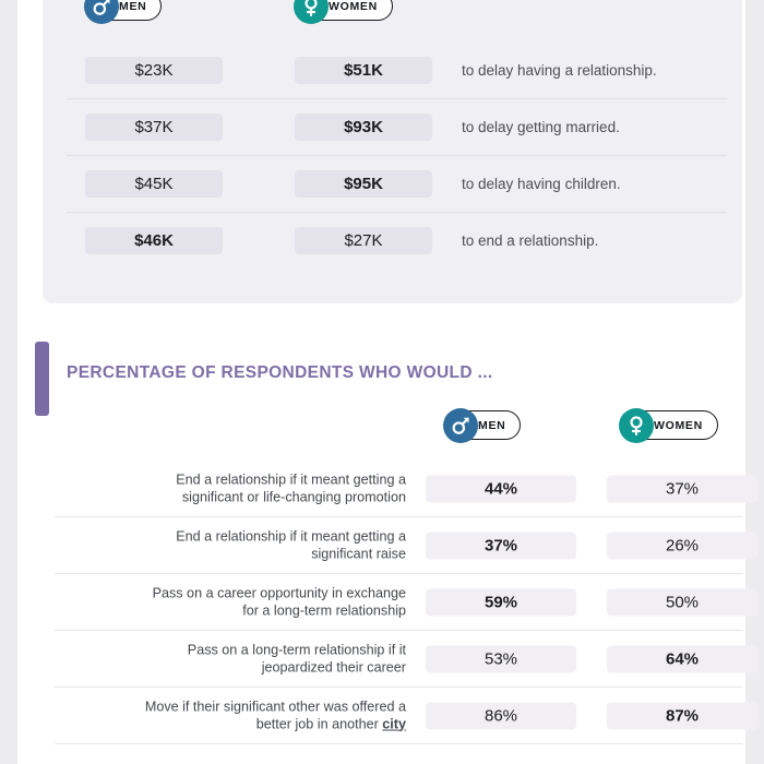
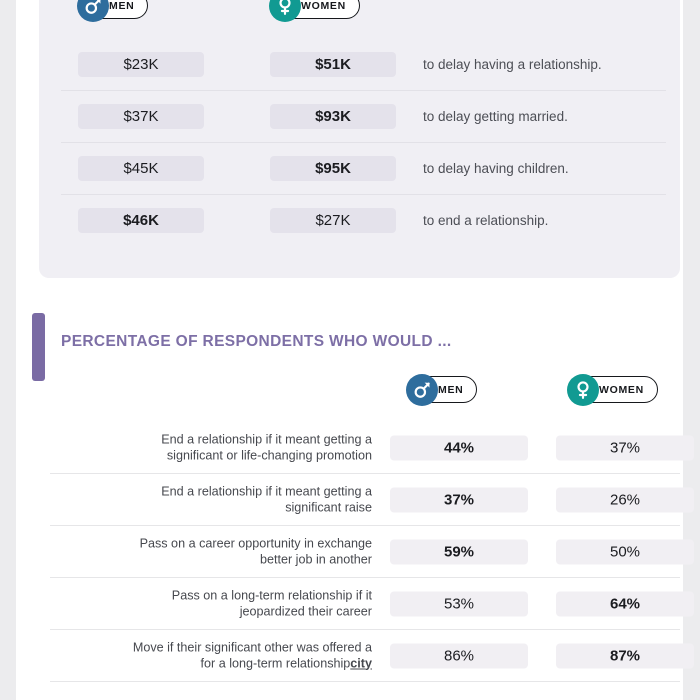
  MEN
  WOMEN
  $23K
  $51K
  to delay having a relationship.
  $37K
  $93K
  to delay getting married.
  $45K
  $95K
  to delay having children.
  $46K
  $27K
  to end a relationship.
  PERCENTAGE OF RESPONDENTS WHO WOULD ...
  MEN
  WOMEN
  End a relationship if it meant getting a
  significant or life-changing promotion
  44%
  37%
  End a relationship if it meant getting a
  significant raise
  37%
  26%
  Pass on a career opportunity in exchange
- for a long-term relationship
+ better job in another
  59%
  50%
  Pass on a long-term relationship if it
  jeopardized their career
  53%
  64%
  Move if their significant other was offered a
- better job in another city
+ for a long-term relationshipcity
  86%
  87%
